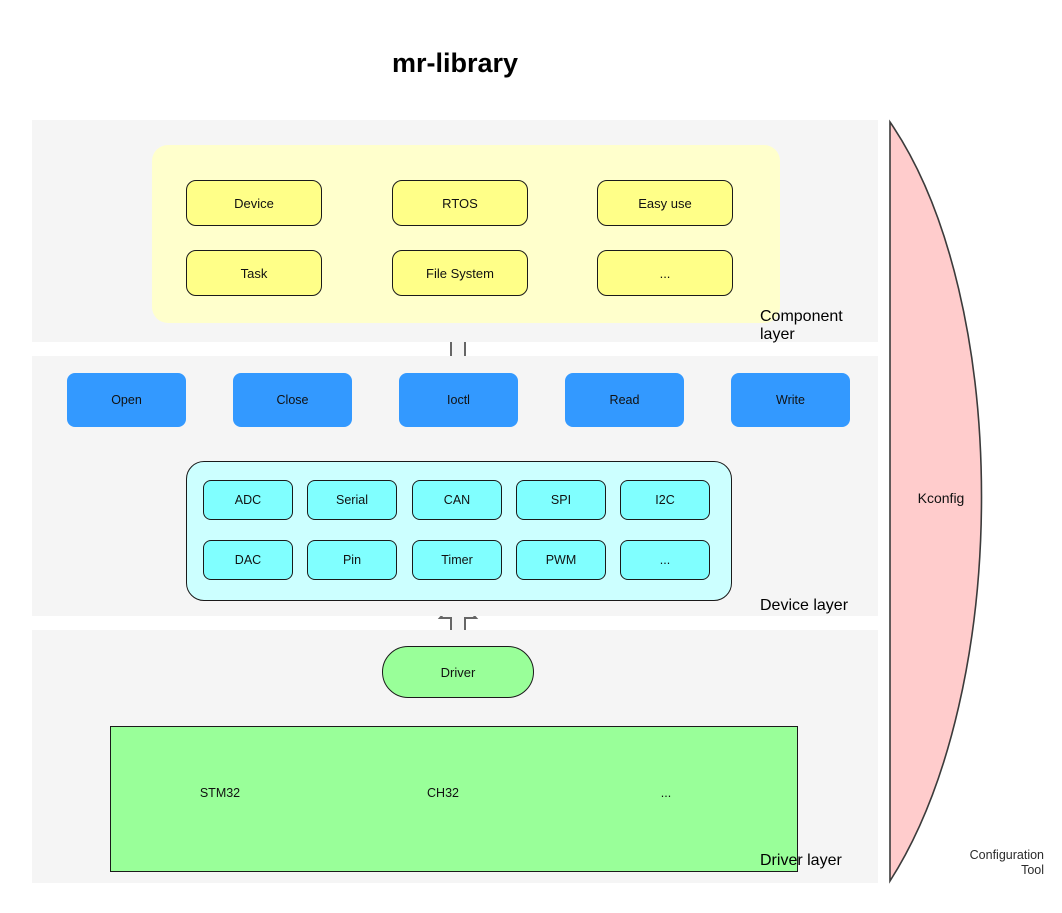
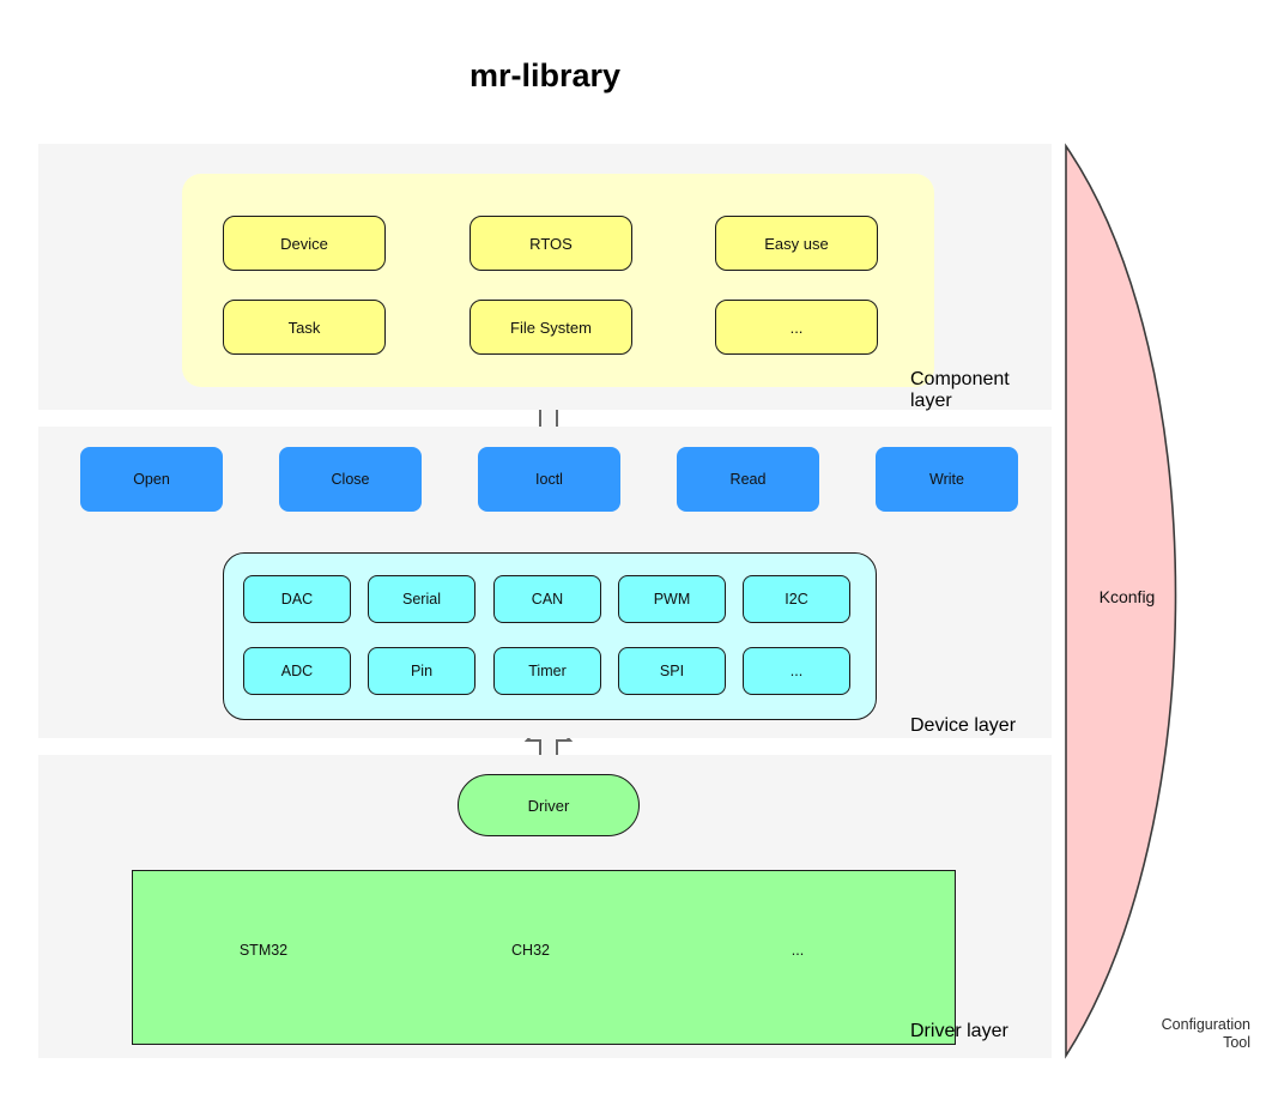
  mr-library
  Device
  RTOS
  Easy use
  Task
  File System
  ...
  Component
  layer
  Open
  Close
  Ioctl
  Read
  Write
- ADC
+ DAC
  Serial
  CAN
- SPI
+ PWM
  I2C
- DAC
+ ADC
  Pin
  Timer
- PWM
+ SPI
  ...
  Device layer
  Driver
  STM32
  CH32
  ...
  Driver layer
  Kconfig
  Configuration
  Tool
